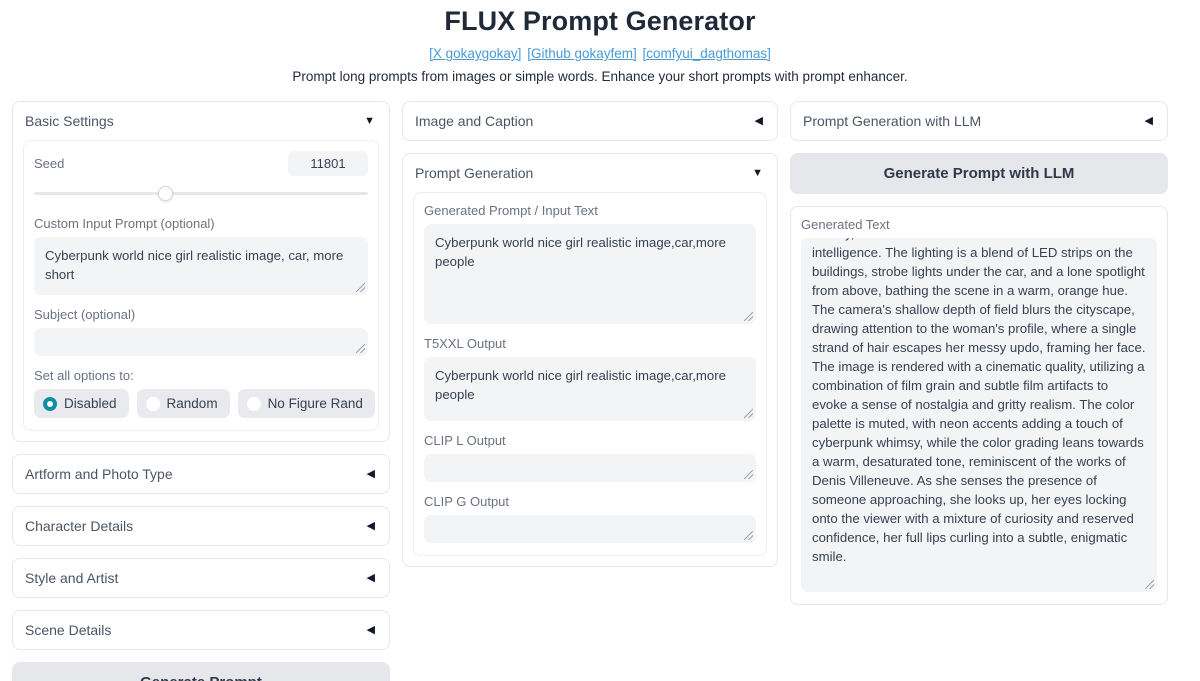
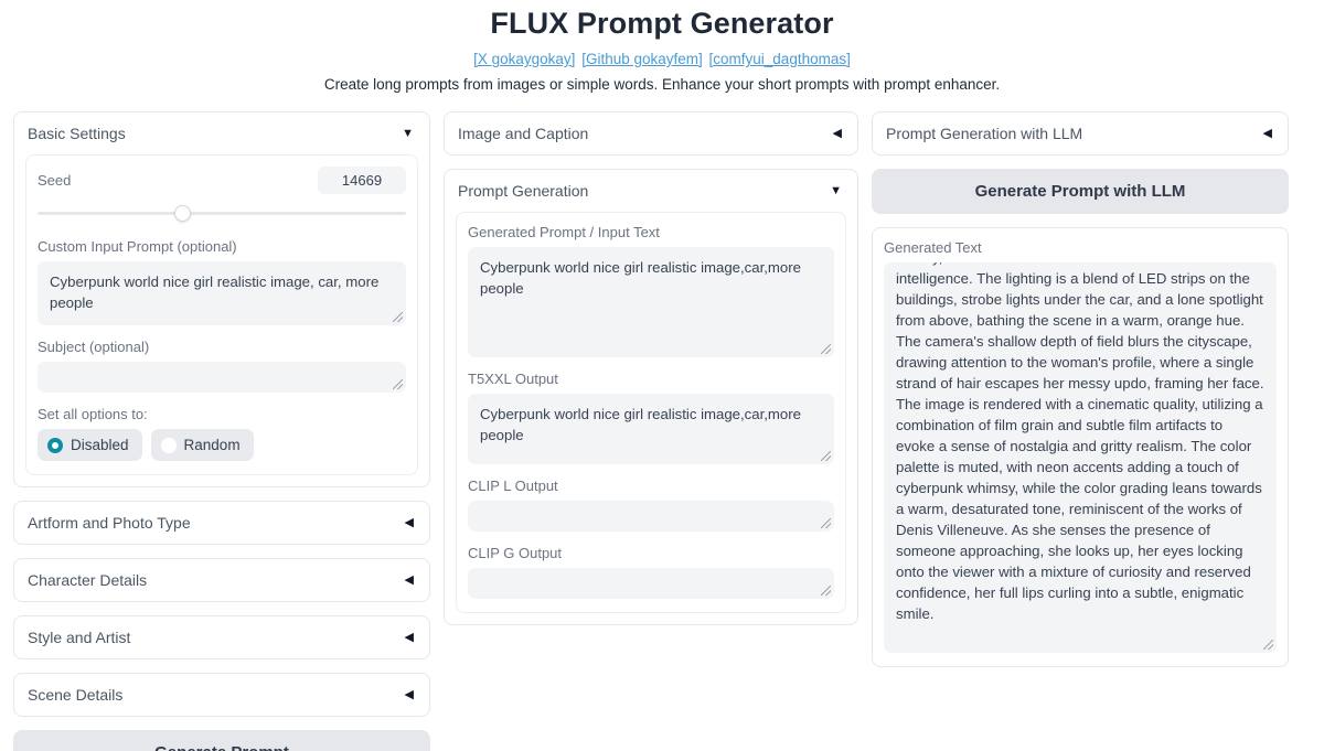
  FLUX Prompt Generator
  [X gokaygokay] [Github gokayfem] [comfyui_dagthomas]
- Prompt long prompts from images or simple words. Enhance your short prompts with prompt enhancer.
+ Create long prompts from images or simple words. Enhance your short prompts with prompt enhancer.
  Basic Settings
  ▼
  Seed
- 11801
+ 14669
  Custom Input Prompt (optional)
- Cyberpunk world nice girl realistic image, car, more short
+ Cyberpunk world nice girl realistic image, car, more people
  Subject (optional)
  Set all options to:
  Disabled
  Random
- No Figure Rand
  Artform and Photo Type
  ◀
  Character Details
  ◀
  Style and Artist
  ◀
  Scene Details
  ◀
  Image and Caption
  ◀
  Prompt Generation
  ▼
  Generated Prompt / Input Text
  Cyberpunk world nice girl realistic image,car,more people
  T5XXL Output
  Cyberpunk world nice girl realistic image,car,more people
  CLIP L Output
  CLIP G Output
  Prompt Generation with LLM
  ◀
  Generate Prompt with LLM
  Generated Text
  intelligence. The lighting is a blend of LED strips on the buildings, strobe lights under the car, and a lone spotlight from above, bathing the scene in a warm, orange hue. The camera's shallow depth of field blurs the cityscape, drawing attention to the woman's profile, where a single strand of hair escapes her messy updo, framing her face. The image is rendered with a cinematic quality, utilizing a combination of film grain and subtle film artifacts to evoke a sense of nostalgia and gritty realism. The color palette is muted, with neon accents adding a touch of cyberpunk whimsy, while the color grading leans towards a warm, desaturated tone, reminiscent of the works of Denis Villeneuve. As she senses the presence of someone approaching, she looks up, her eyes locking onto the viewer with a mixture of curiosity and reserved confidence, her full lips curling into a subtle, enigmatic smile.
